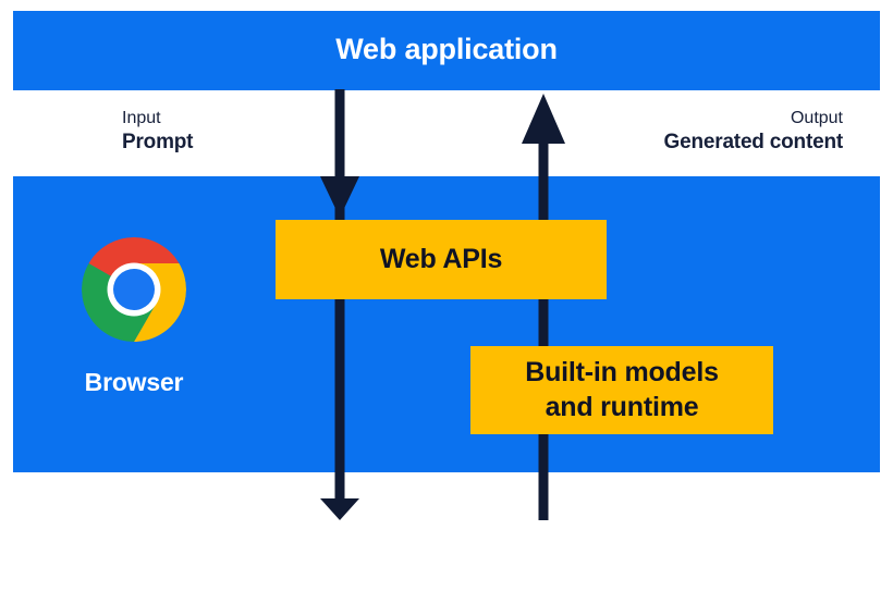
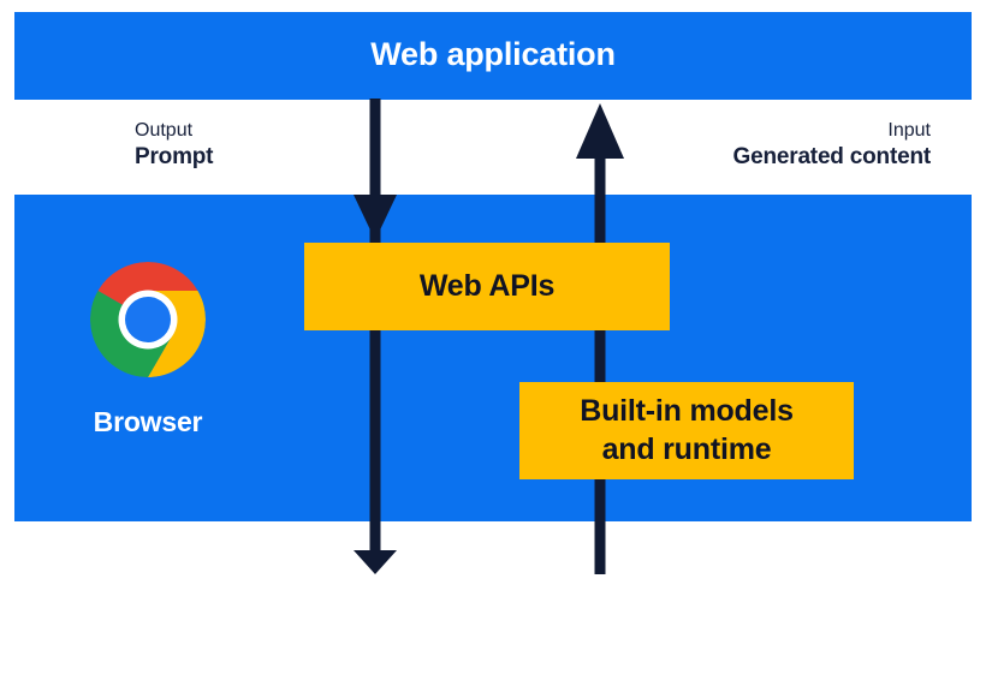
  Web application
- Input
+ Output
  Prompt
- Output
+ Input
  Generated content
  Browser
  Web APIs
  Built-in models
  and runtime
